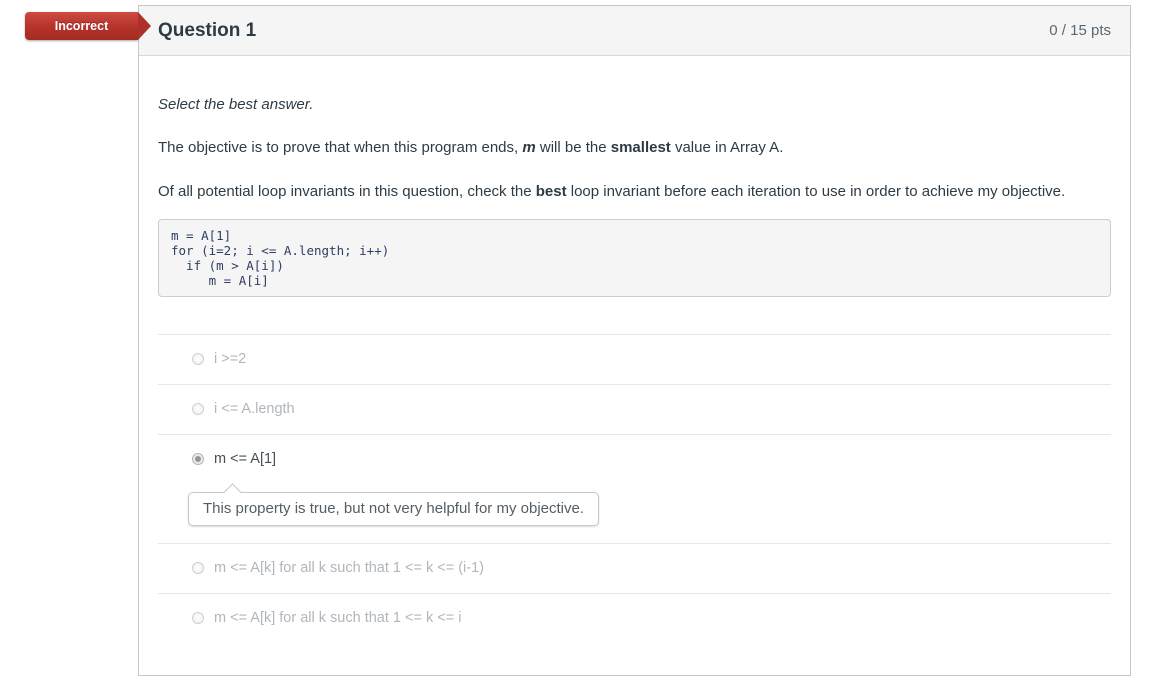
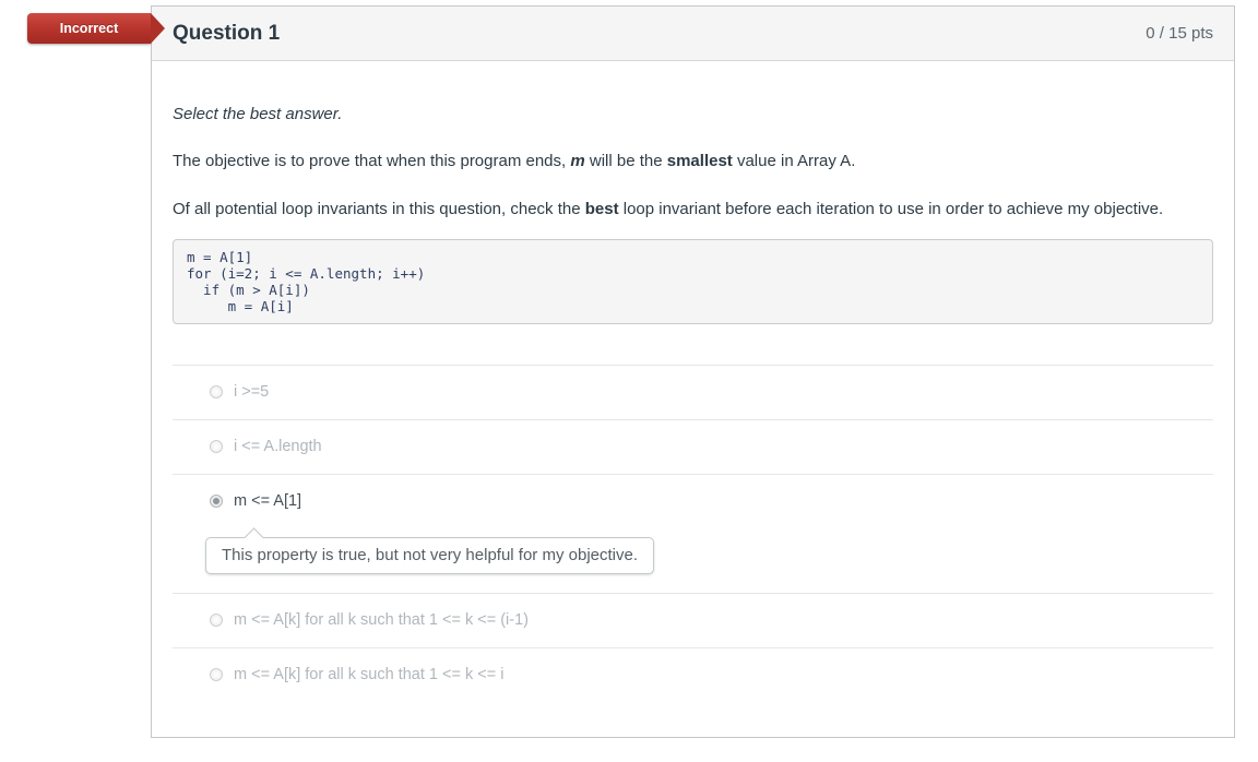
  Incorrect
  Question 1
  0 / 15 pts
  Select the best answer.
  The objective is to prove that when this program ends, m will be the smallest value in Array A.
  Of all potential loop invariants in this question, check the best loop invariant before each iteration to use in order to achieve my objective.
  m = A[1]
  for (i=2; i <= A.length; i++)
  if (m > A[i])
  m = A[i]
- i >=2
+ i >=5
  i <= A.length
  m <= A[1]
  This property is true, but not very helpful for my objective.
  m <= A[k] for all k such that 1 <= k <= (i-1)
  m <= A[k] for all k such that 1 <= k <= i
